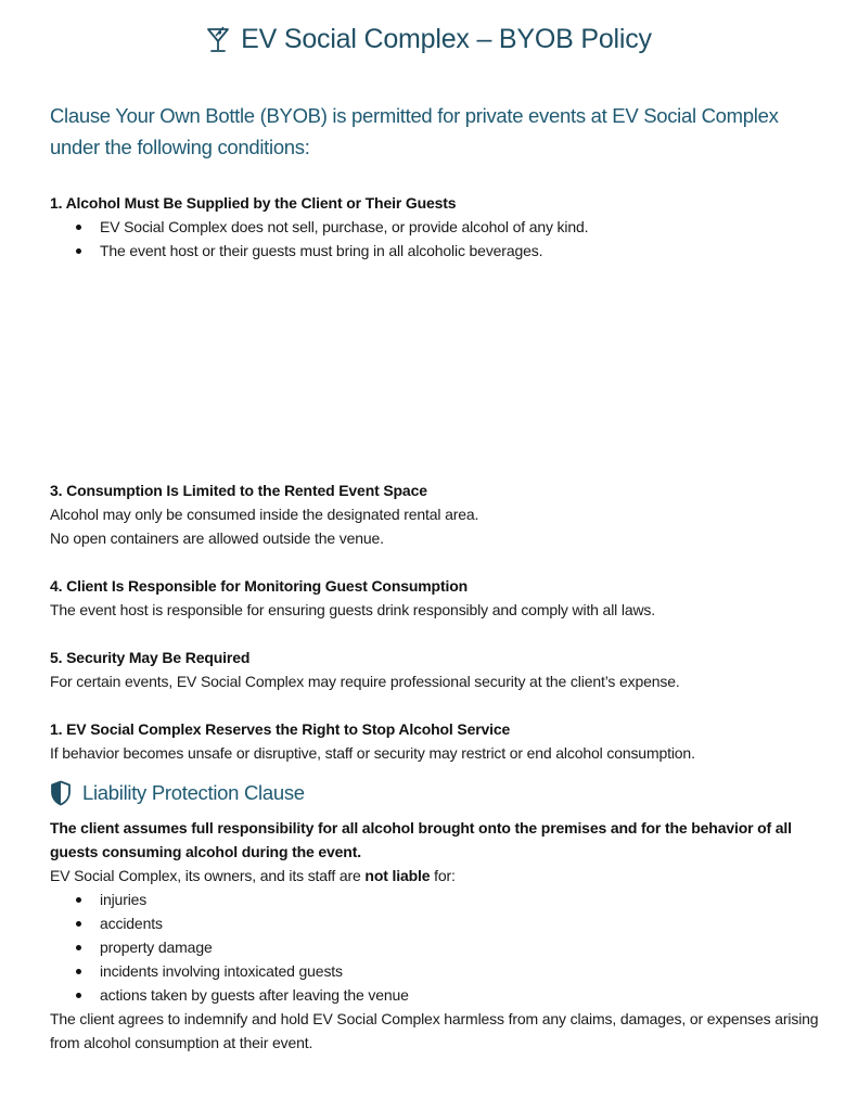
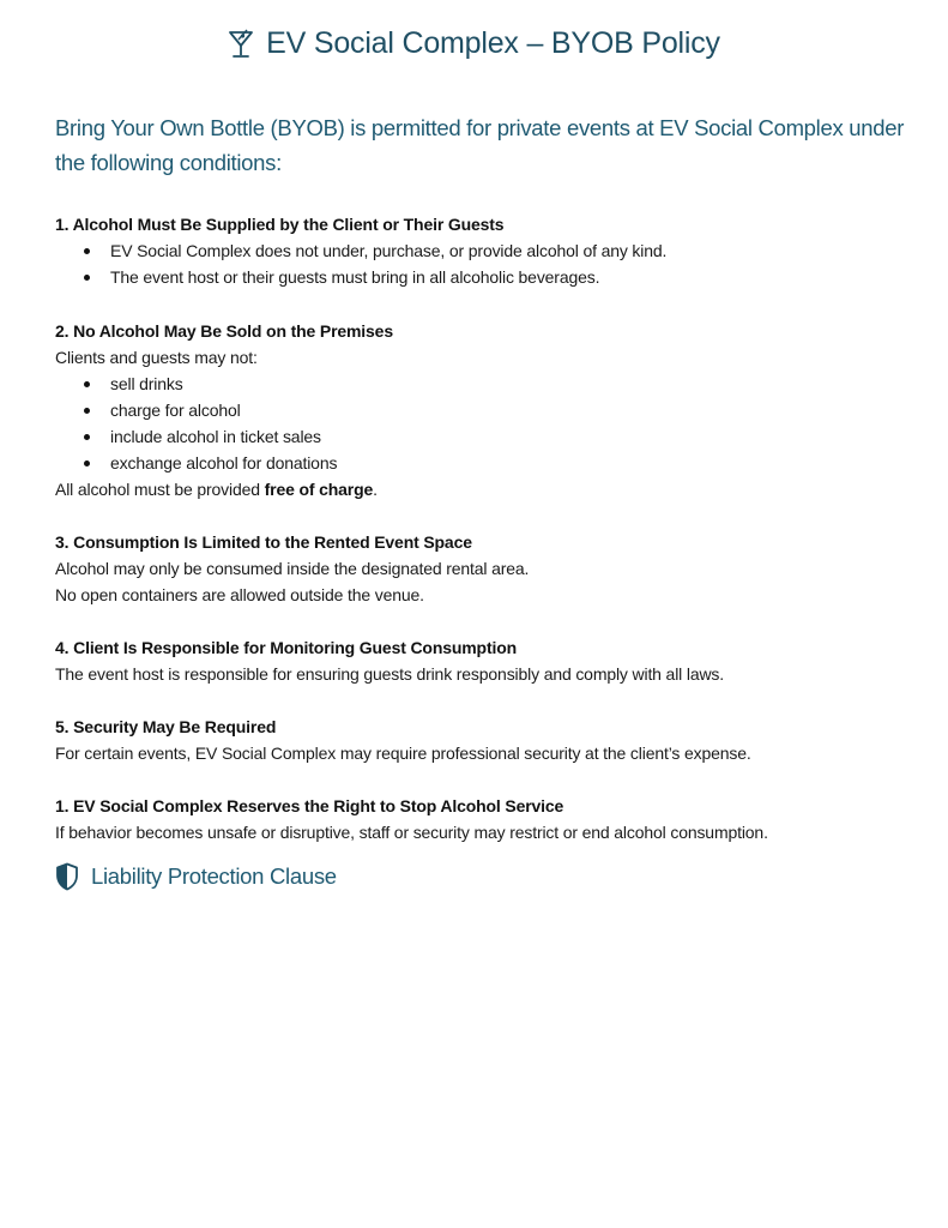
  EV Social Complex – BYOB Policy
- Clause Your Own Bottle (BYOB) is permitted for private events at EV Social Complex under the following conditions:
+ Bring Your Own Bottle (BYOB) is permitted for private events at EV Social Complex under the following conditions:
  1. Alcohol Must Be Supplied by the Client or Their Guests
- EV Social Complex does not sell, purchase, or provide alcohol of any kind.
+ EV Social Complex does not under, purchase, or provide alcohol of any kind.
  The event host or their guests must bring in all alcoholic beverages.
+ 2. No Alcohol May Be Sold on the Premises
+ Clients and guests may not:
+ sell drinks
+ charge for alcohol
+ include alcohol in ticket sales
+ exchange alcohol for donations
+ All alcohol must be provided free of charge.
  3. Consumption Is Limited to the Rented Event Space
  Alcohol may only be consumed inside the designated rental area.
  No open containers are allowed outside the venue.
  4. Client Is Responsible for Monitoring Guest Consumption
  The event host is responsible for ensuring guests drink responsibly and comply with all laws.
  5. Security May Be Required
  For certain events, EV Social Complex may require professional security at the client’s expense.
  1. EV Social Complex Reserves the Right to Stop Alcohol Service
  If behavior becomes unsafe or disruptive, staff or security may restrict or end alcohol consumption.
  Liability Protection Clause
- The client assumes full responsibility for all alcohol brought onto the premises and for the behavior of all guests consuming alcohol during the event.
- EV Social Complex, its owners, and its staff are not liable for:
- injuries
- accidents
- property damage
- incidents involving intoxicated guests
- actions taken by guests after leaving the venue
- The client agrees to indemnify and hold EV Social Complex harmless from any claims, damages, or expenses arising from alcohol consumption at their event.
